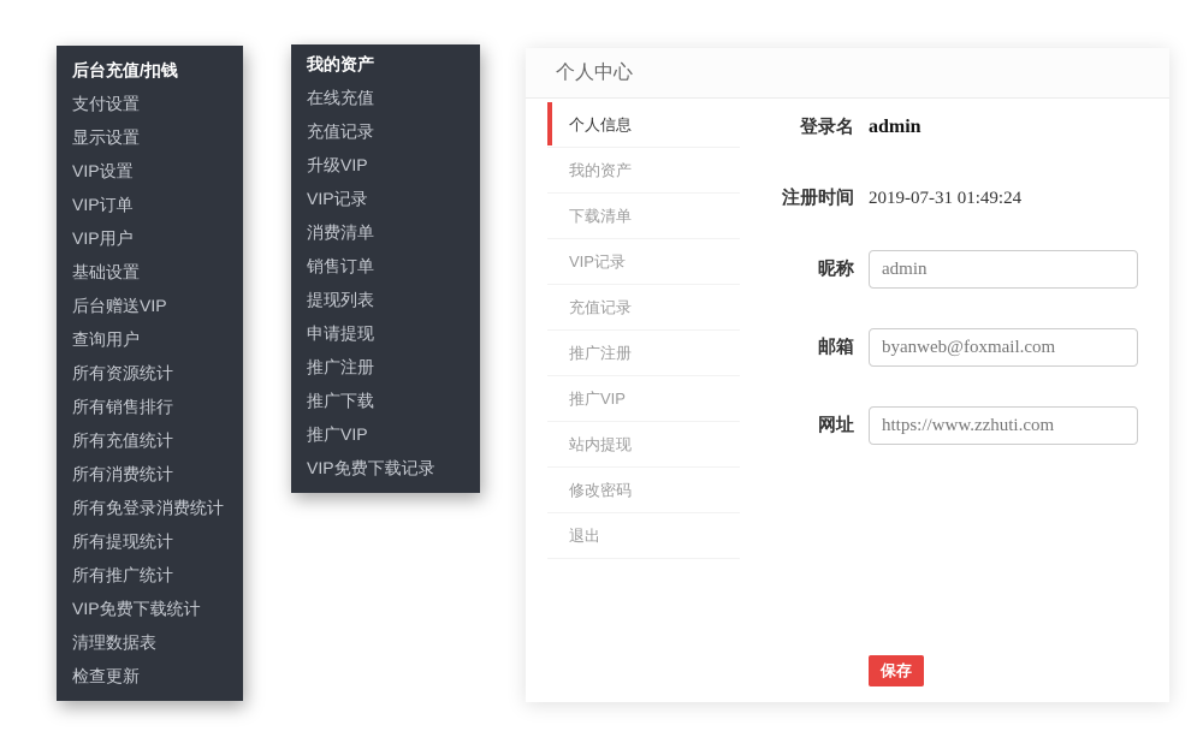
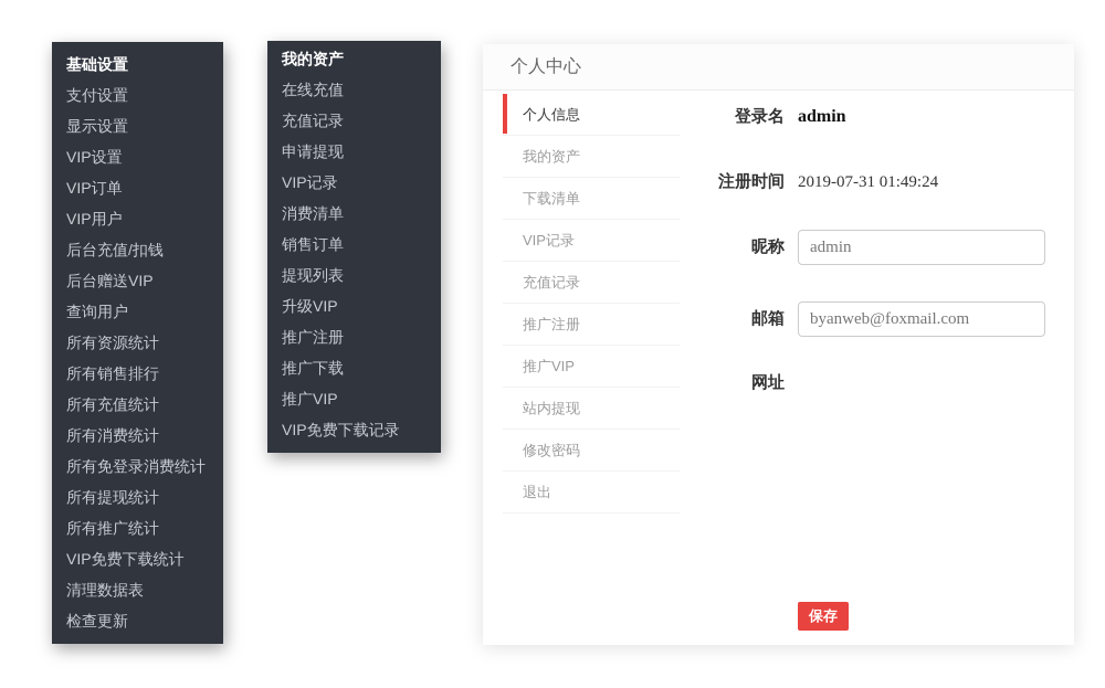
- 后台充值/扣钱
+ 基础设置
  支付设置
  显示设置
  VIP设置
  VIP订单
  VIP用户
- 基础设置
+ 后台充值/扣钱
  后台赠送VIP
  查询用户
  所有资源统计
  所有销售排行
  所有充值统计
  所有消费统计
  所有免登录消费统计
  所有提现统计
  所有推广统计
  VIP免费下载统计
  清理数据表
  检查更新
  我的资产
  在线充值
  充值记录
- 升级VIP
+ 申请提现
  VIP记录
  消费清单
  销售订单
  提现列表
- 申请提现
+ 升级VIP
  推广注册
  推广下载
  推广VIP
  VIP免费下载记录
  个人中心
  个人信息
  我的资产
  下载清单
  VIP记录
  充值记录
  推广注册
  推广VIP
  站内提现
  修改密码
  退出
  登录名
  admin
  注册时间
  2019-07-31 01:49:24
  昵称
  admin
  邮箱
  byanweb@foxmail.com
  网址
- https://www.zzhuti.com
  保存
